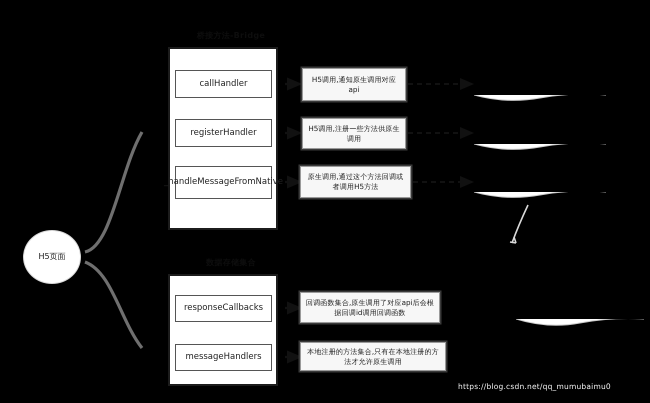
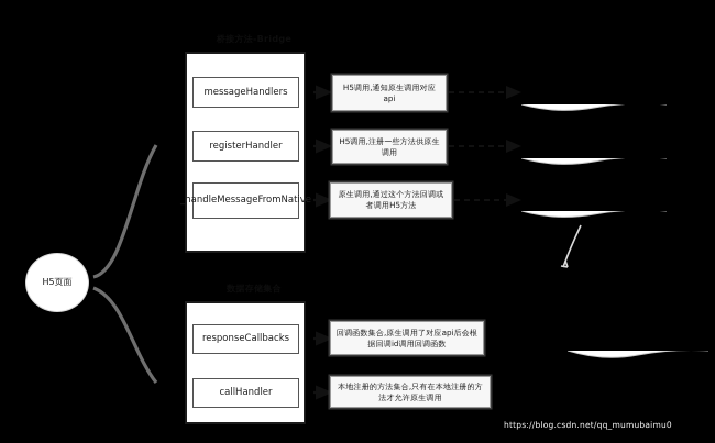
  H5页面
- callHandler
+ messageHandlers
  registerHandler
  _handleMessageFromNative
  responseCallbacks
- messageHandlers
+ callHandler
  H5调用,通知原生调用对应api
  H5调用,注册一些方法供原生调用
  原生调用,通过这个方法回调或者调用H5方法
  回调函数集合,原生调用了对应api后会根据回调id调用回调函数
  本地注册的方法集合,只有在本地注册的方法才允许原生调用
  https://blog.csdn.net/qq_mumubaimu0
